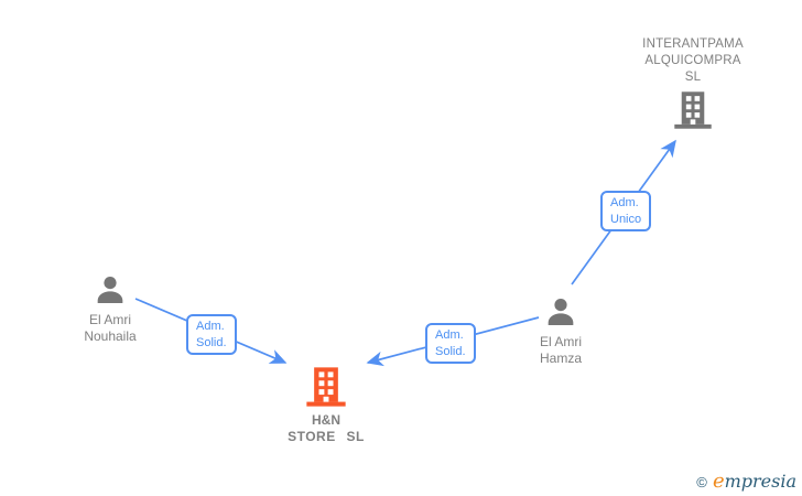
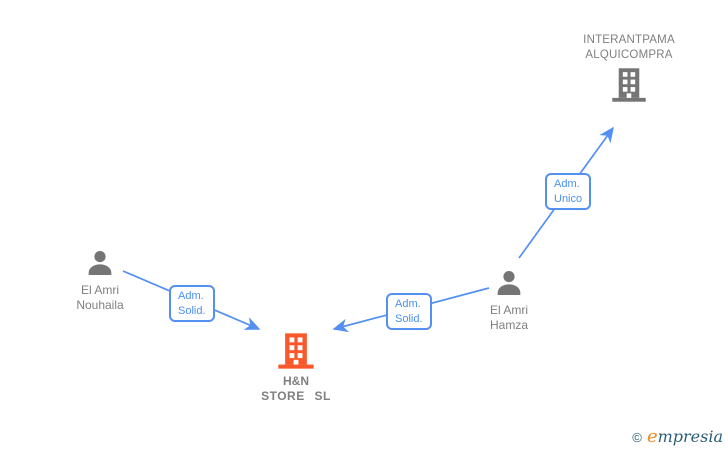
  INTERANTPAMA
  ALQUICOMPRA
- SL
  El Amri
  Nouhaila
  El Amri
  Hamza
  H&N
  STORE SL
  Adm.
  Solid.
  Adm.
  Solid.
  Adm.
  Unico
  © empresia
